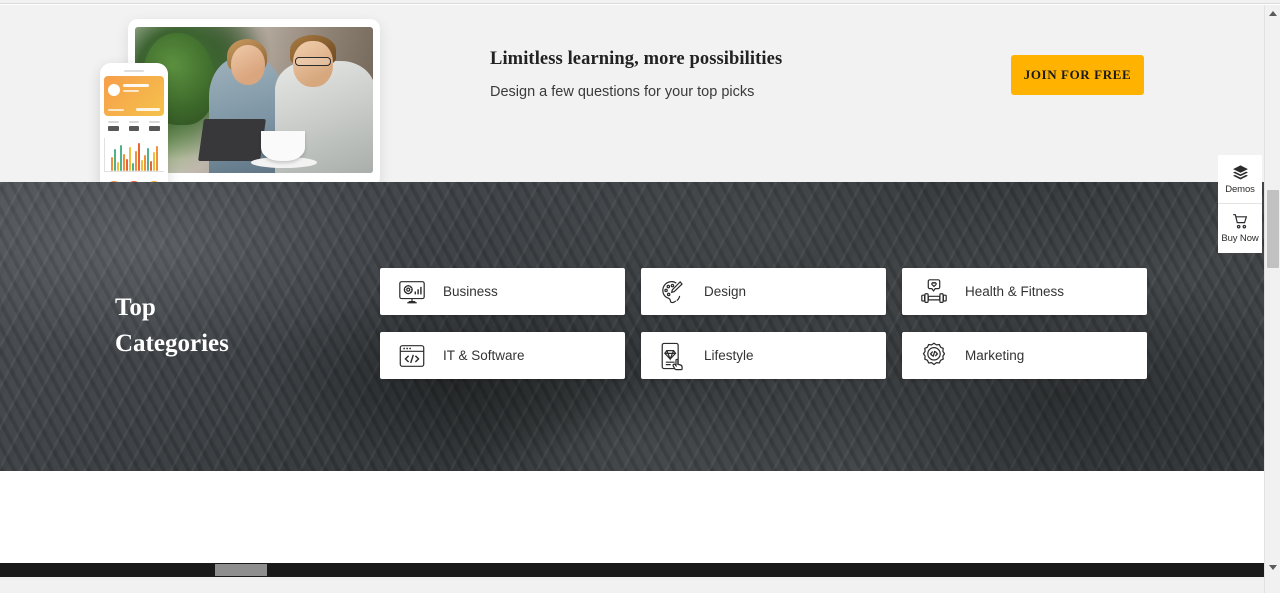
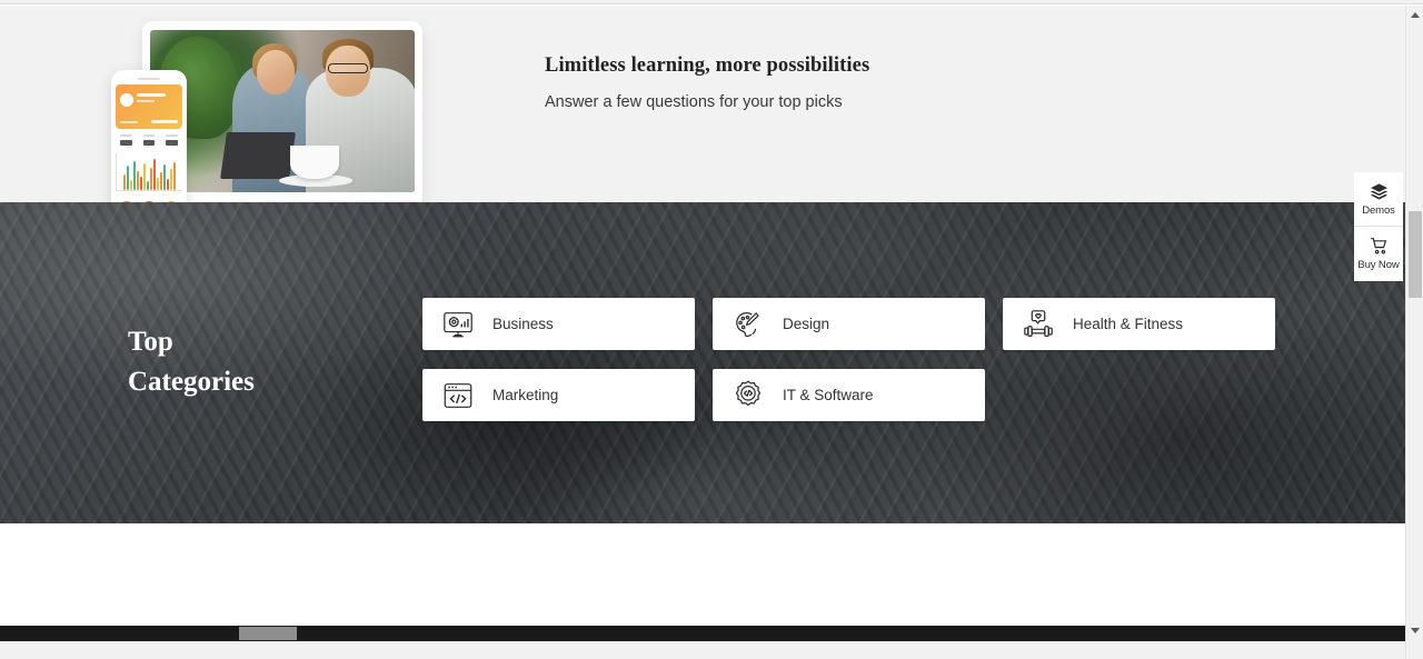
  Limitless learning, more possibilities
- Design a few questions for your top picks
+ Answer a few questions for your top picks
- JOIN FOR FREE
  Top
  Categories
  Business
  Design
  Health & Fitness
- IT & Software
+ Marketing
- Lifestyle
- Marketing
+ IT & Software
  Demos
  Buy Now
